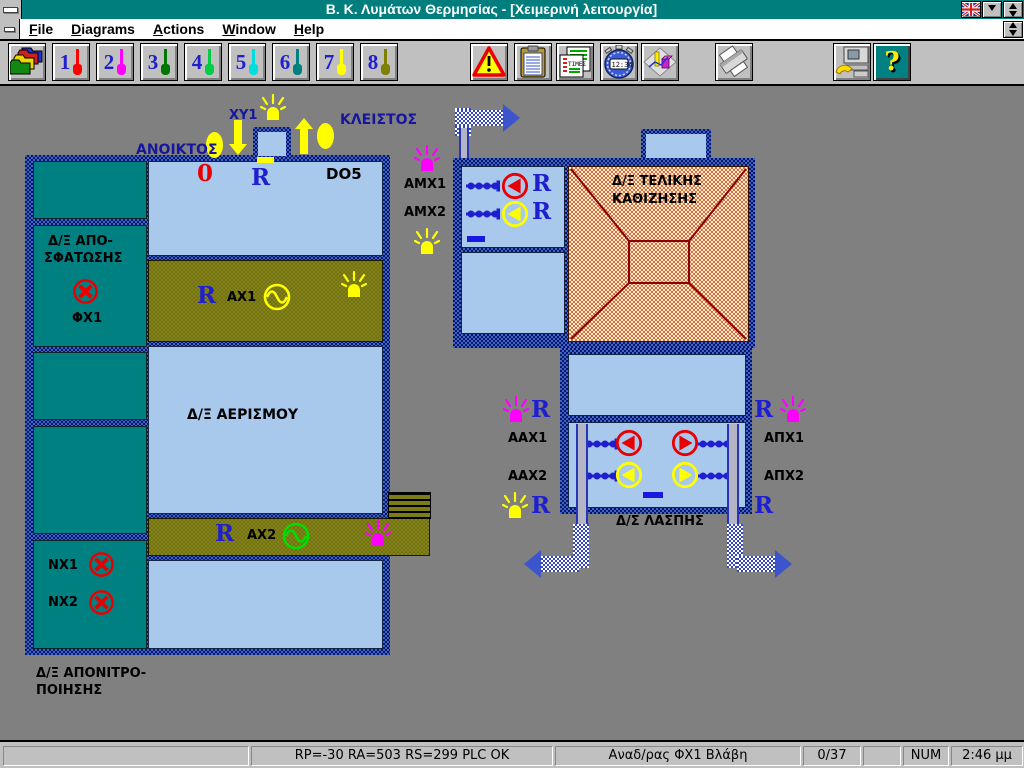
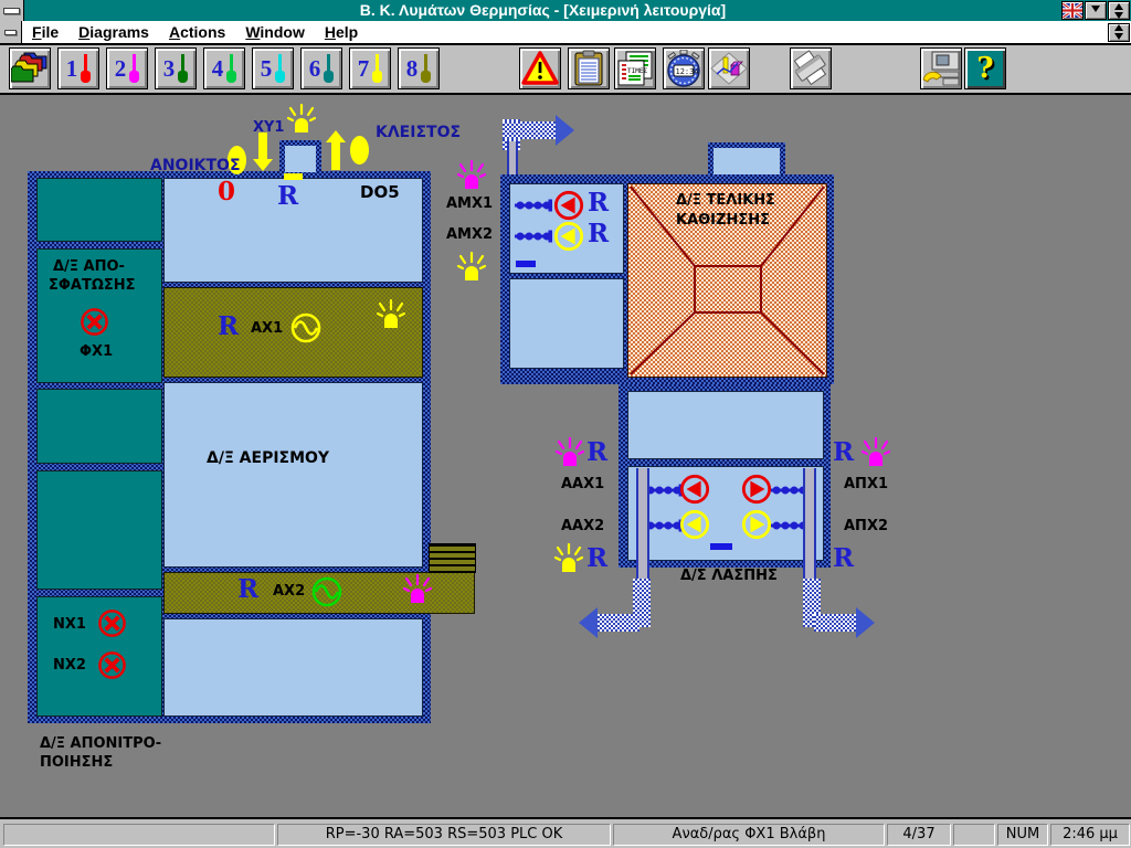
  ΧΥ1
  ΑΝΟΙΚΤΟΣ
  ΚΛΕΙΣΤΟΣ
  0
  R
  DO5
  Δ/Ξ ΑΠΟ-
  ΣΦΑΤΩΣΗΣ
  ΦΧ1
  R
  ΑΧ1
  Δ/Ξ ΑΕΡΙΣΜΟΥ
  R
  ΑΧ2
  ΝΧ1
  ΝΧ2
  Δ/Ξ ΑΠΟΝΙΤΡΟ-
  ΠΟΙΗΣΗΣ
  Δ/Ξ ΤΕΛΙΚΗΣ
  ΚΑΘΙΖΗΣΗΣ
  R
  R
  ΑΜΧ1
  ΑΜΧ2
  Δ/Σ ΛΑΣΠΗΣ
  R
  ΑΑΧ1
  ΑΑΧ2
  R
  R
  ΑΠΧ1
  ΑΠΧ2
  R
  Β. Κ. Λυμάτων Θερμησίας - [Χειμερινή λειτουργία]
  File
  Diagrams
  Actions
  Window
  Help
  1
  2
  3
  4
  5
  6
  7
  8
  12:34
  ?
- RP=-30 RA=503 RS=299 PLC OK
+ RP=-30 RA=503 RS=503 PLC OK
  Αναδ/ρας ΦΧ1 Βλάβη
- 0/37
+ 4/37
  NUM
  2:46 μμ
